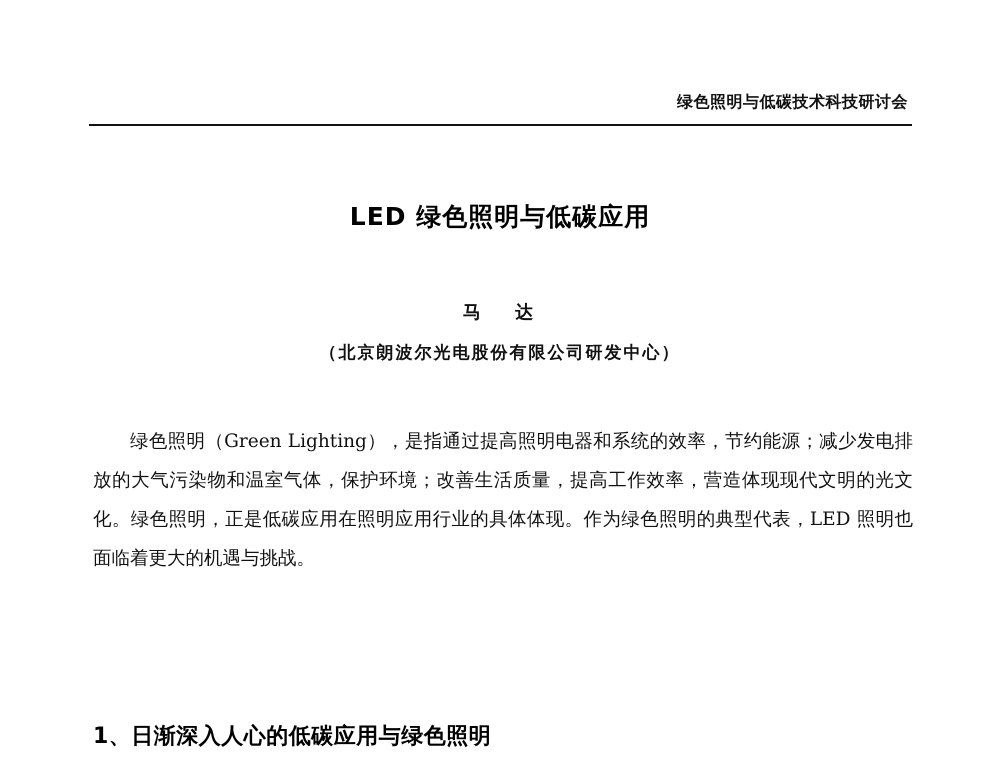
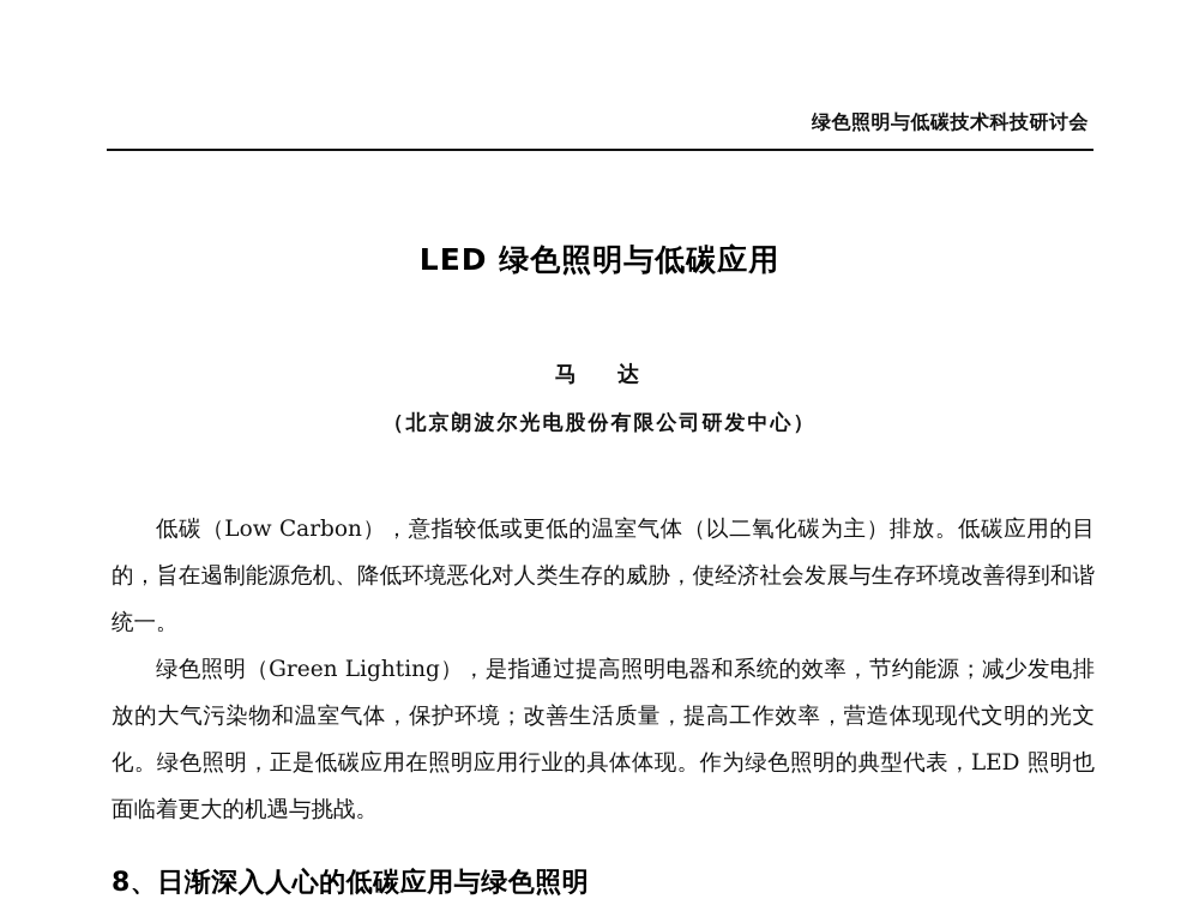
  绿色照明与低碳技术科技研讨会
  LED 绿色照明与低碳应用
  马 达
  （北京朗波尔光电股份有限公司研发中心）
+ 低碳（Low Carbon），意指较低或更低的温室气体（以二氧化碳为主）排放。低碳应用的目的，旨在遏制能源危机、降低环境恶化对人类生存的威胁，使经济社会发展与生存环境改善得到和谐统一。
  绿色照明（Green Lighting），是指通过提高照明电器和系统的效率，节约能源；减少发电排放的大气污染物和温室气体，保护环境；改善生活质量，提高工作效率，营造体现现代文明的光文化。绿色照明，正是低碳应用在照明应用行业的具体体现。作为绿色照明的典型代表，LED 照明也面临着更大的机遇与挑战。
- 1、日渐深入人心的低碳应用与绿色照明
+ 8、日渐深入人心的低碳应用与绿色照明
